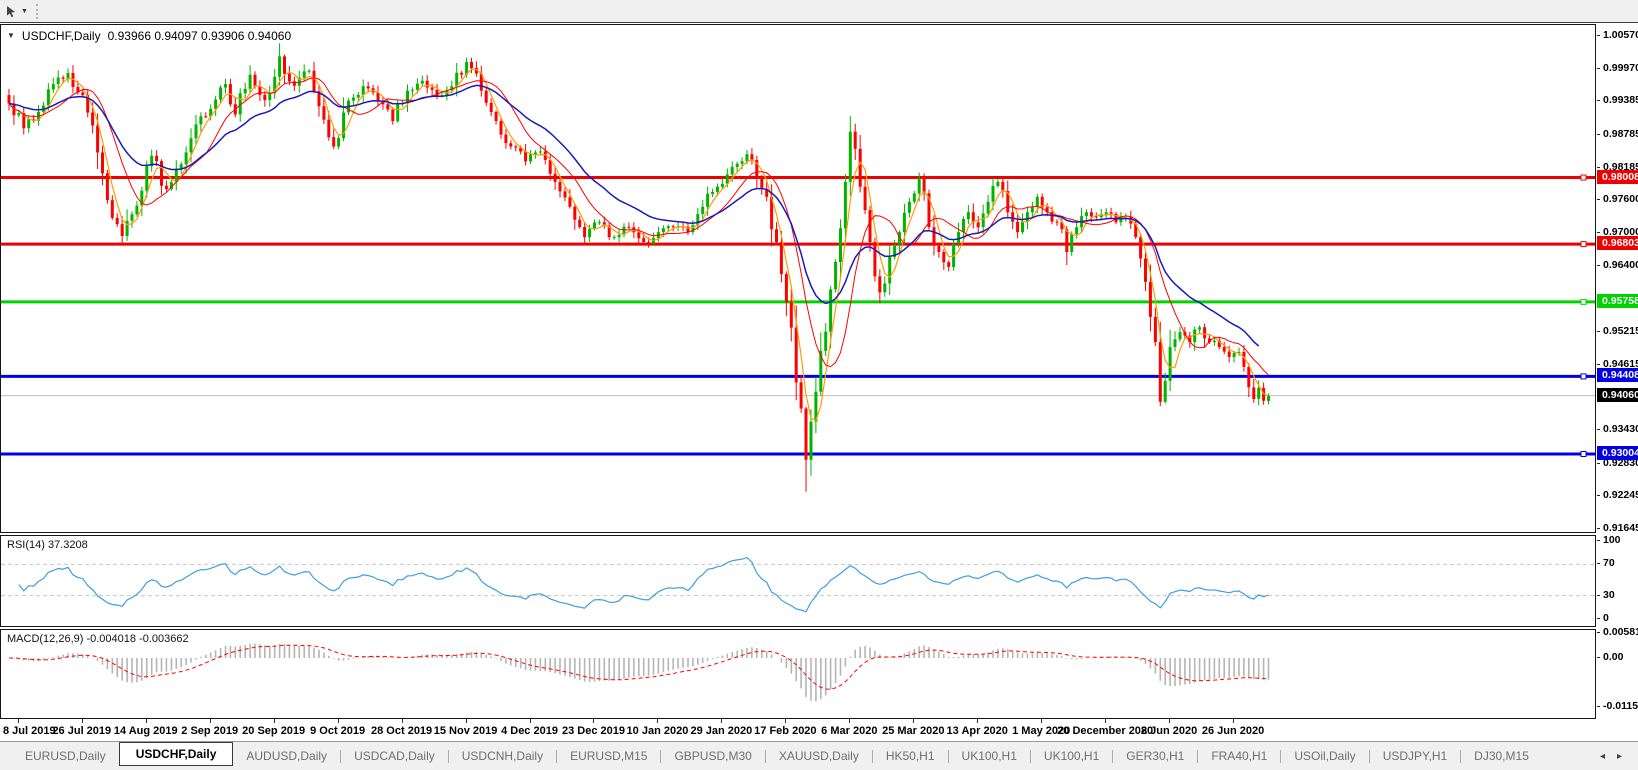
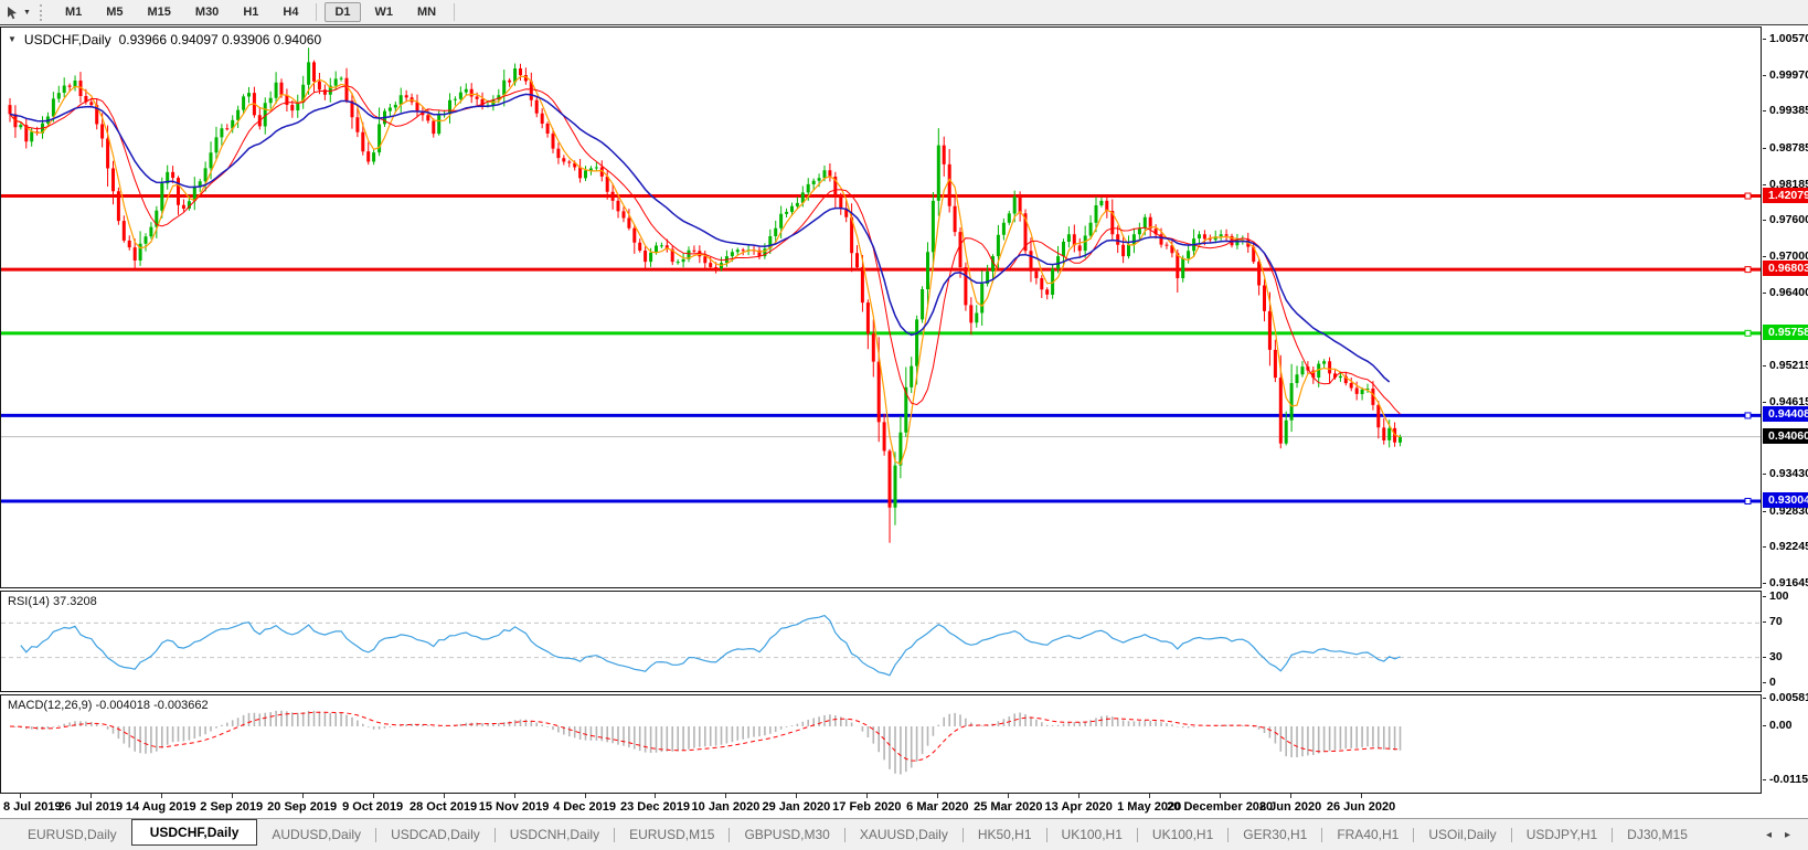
+ M1
+ M5
+ M15
+ M30
+ H1
+ H4
+ D1
+ W1
+ MN
  ▼
  USDCHF,Daily
  0.93966 0.94097 0.93906 0.94060
  RSI(14) 37.3208
  MACD(12,26,9) -0.004018 -0.003662
  1.0057
  0.9997
  0.9938
  0.9878
  0.9818
  0.9760
  0.9700
  0.9640
  0.9521
  0.9461
  0.9343
  0.9283
  0.9224
  0.9164
  100
  70
  30
  0
  0.0058
  0.00
  -0.0115
- 0.98008
+ 1.42079
  0.96803
  0.95758
  0.94408
  0.93004
  0.94060
  8 Jul 2019
  26 Jul 2019
  14 Aug 2019
  2 Sep 2019
  20 Sep 2019
  9 Oct 2019
  28 Oct 2019
  15 Nov 2019
  4 Dec 2019
  23 Dec 2019
  10 Jan 2020
  29 Jan 2020
  17 Feb 2020
  6 Mar 2020
  25 Mar 2020
  13 Apr 2020
  1 May 2020
  20 December 2020
  8 Jun 2020
  26 Jun 2020
  EURUSD,Daily
  USDCHF,Daily
  AUDUSD,Daily
  USDCAD,Daily
  USDCNH,Daily
  EURUSD,M15
  GBPUSD,M30
  XAUUSD,Daily
  HK50,H1
  UK100,H1
  UK100,H1
  GER30,H1
  FRA40,H1
  USOil,Daily
  USDJPY,H1
  DJ30,M15
  ◂
  ▸
